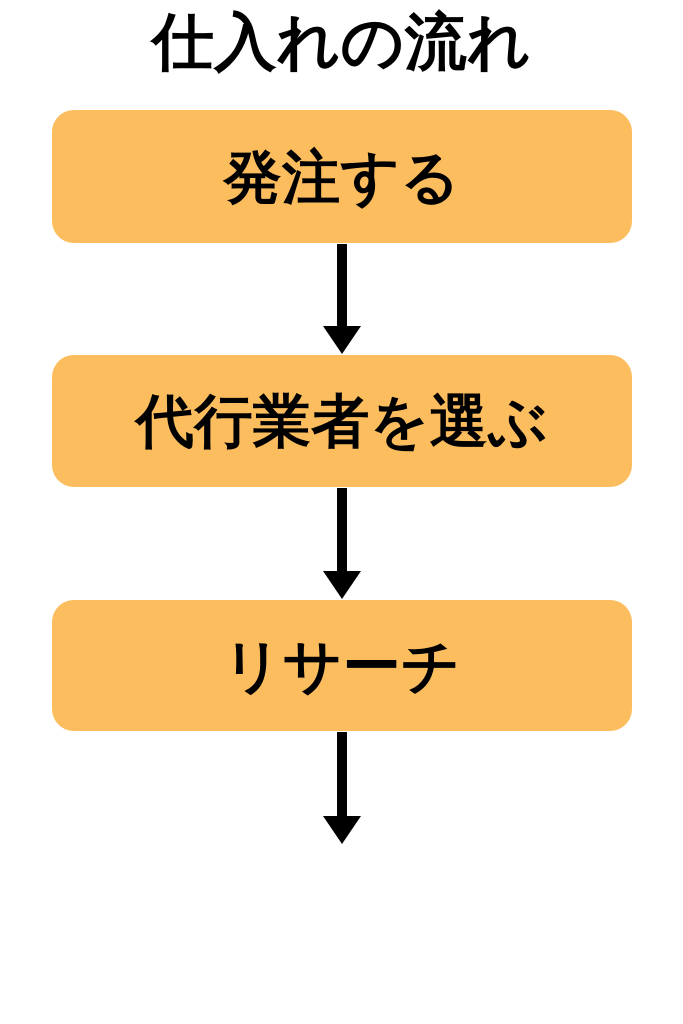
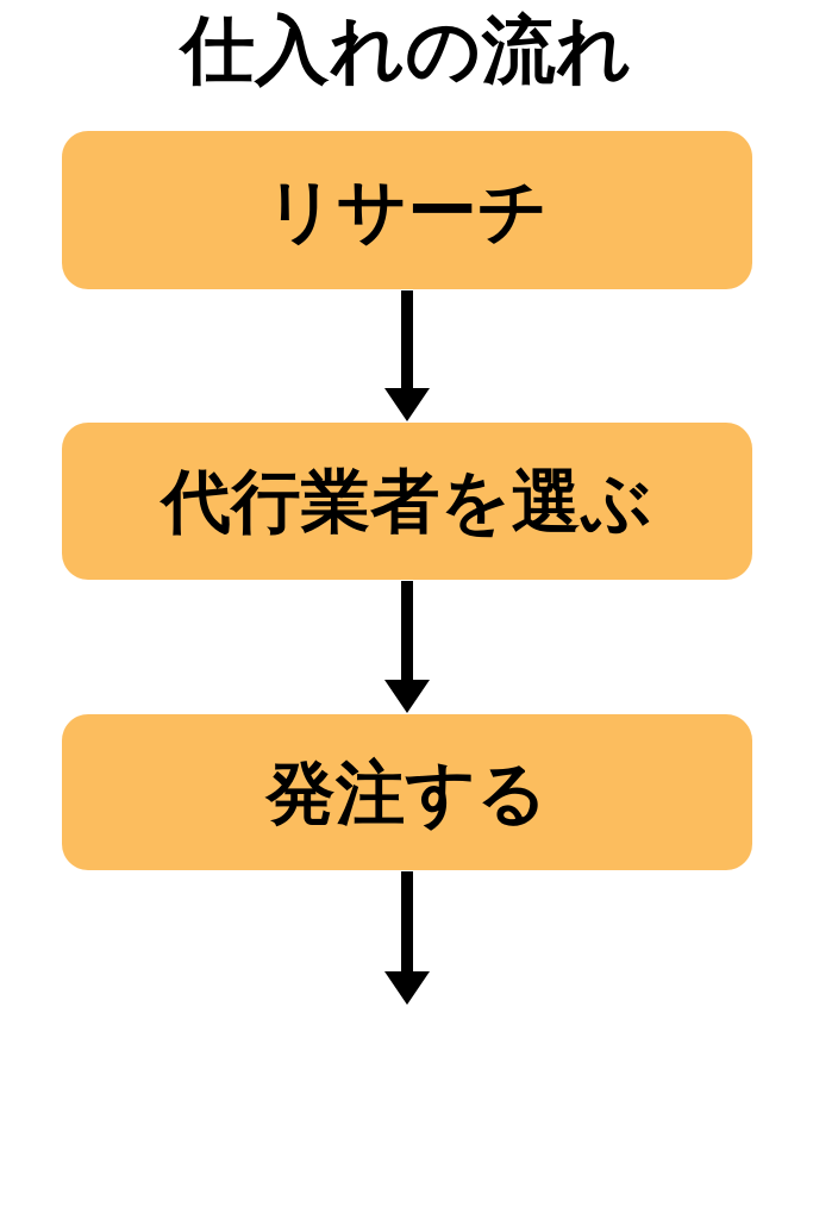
  仕入れの流れ
- 発注する
+ リサーチ
  代行業者を選ぶ
- リサーチ
+ 発注する
